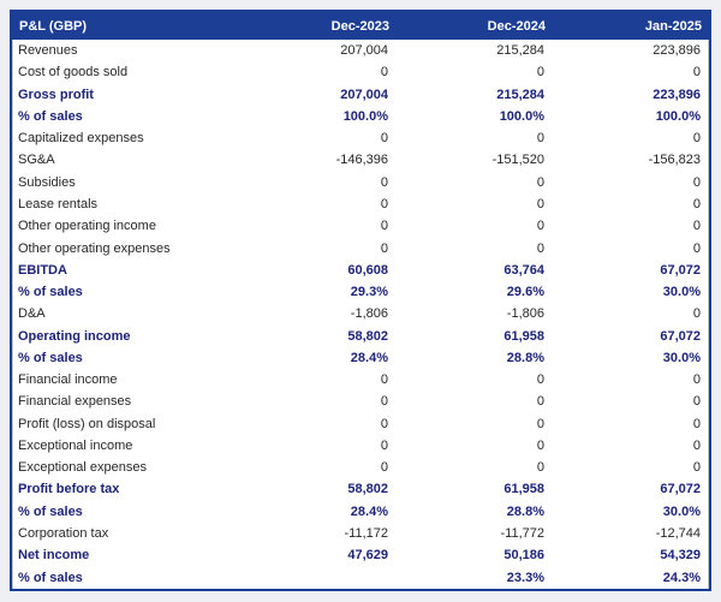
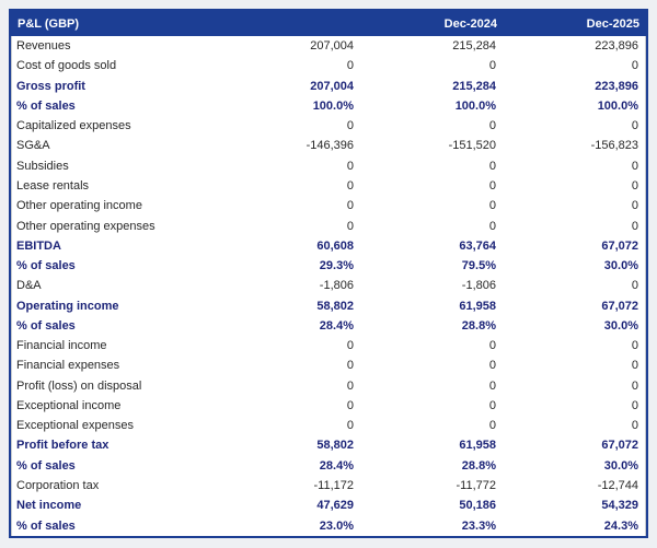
  P&L (GBP)
- Dec-2023
  Dec-2024
- Jan-2025
+ Dec-2025
  Revenues
  207,004
  215,284
  223,896
  Cost of goods sold
  0
  0
  0
  Gross profit
  207,004
  215,284
  223,896
  % of sales
  100.0%
  100.0%
  100.0%
  Capitalized expenses
  0
  0
  0
  SG&A
  -146,396
  -151,520
  -156,823
  Subsidies
  0
  0
  0
  Lease rentals
  0
  0
  0
  Other operating income
  0
  0
  0
  Other operating expenses
  0
  0
  0
  EBITDA
  60,608
  63,764
  67,072
  % of sales
  29.3%
- 29.6%
+ 79.5%
  30.0%
  D&A
  -1,806
  -1,806
  0
  Operating income
  58,802
  61,958
  67,072
  % of sales
  28.4%
  28.8%
  30.0%
  Financial income
  0
  0
  0
  Financial expenses
  0
  0
  0
  Profit (loss) on disposal
  0
  0
  0
  Exceptional income
  0
  0
  0
  Exceptional expenses
  0
  0
  0
  Profit before tax
  58,802
  61,958
  67,072
  % of sales
  28.4%
  28.8%
  30.0%
  Corporation tax
  -11,172
  -11,772
  -12,744
  Net income
  47,629
  50,186
  54,329
  % of sales
+ 23.0%
  23.3%
  24.3%
